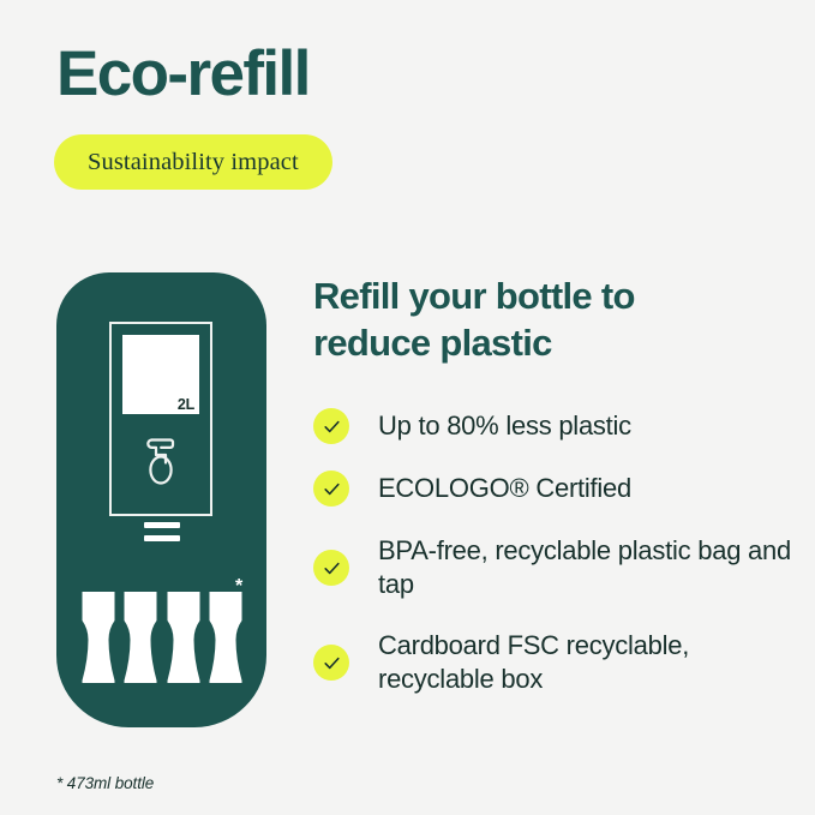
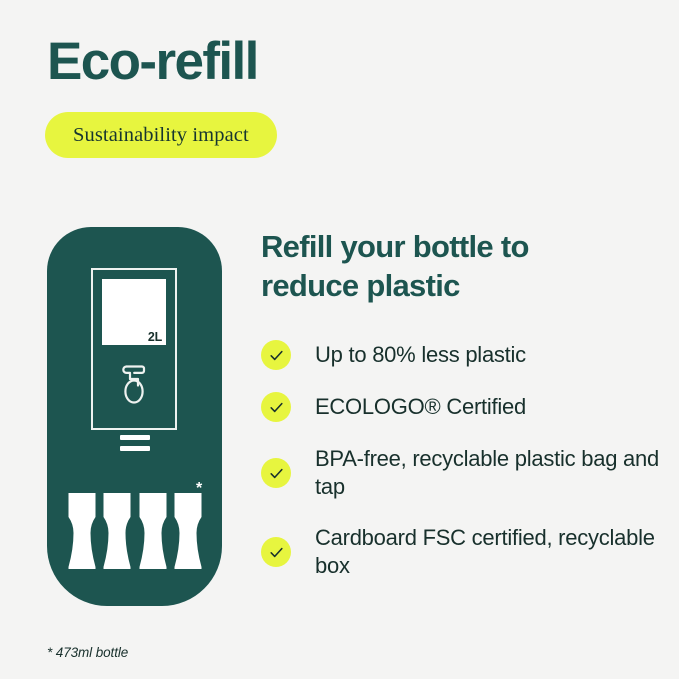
  Eco-refill
  Sustainability impact
  2L
  *
  Refill your bottle to reduce plastic
  Up to 80% less plastic
  ECOLOGO® Certified
  BPA-free, recyclable plastic bag and tap
- Cardboard FSC recyclable, recyclable box
+ Cardboard FSC certified, recyclable box
  * 473ml bottle
